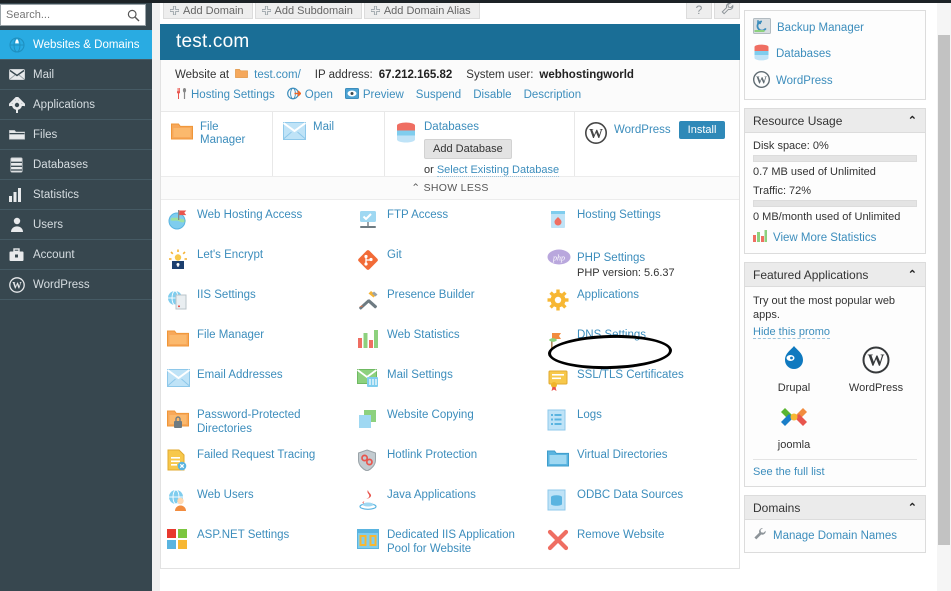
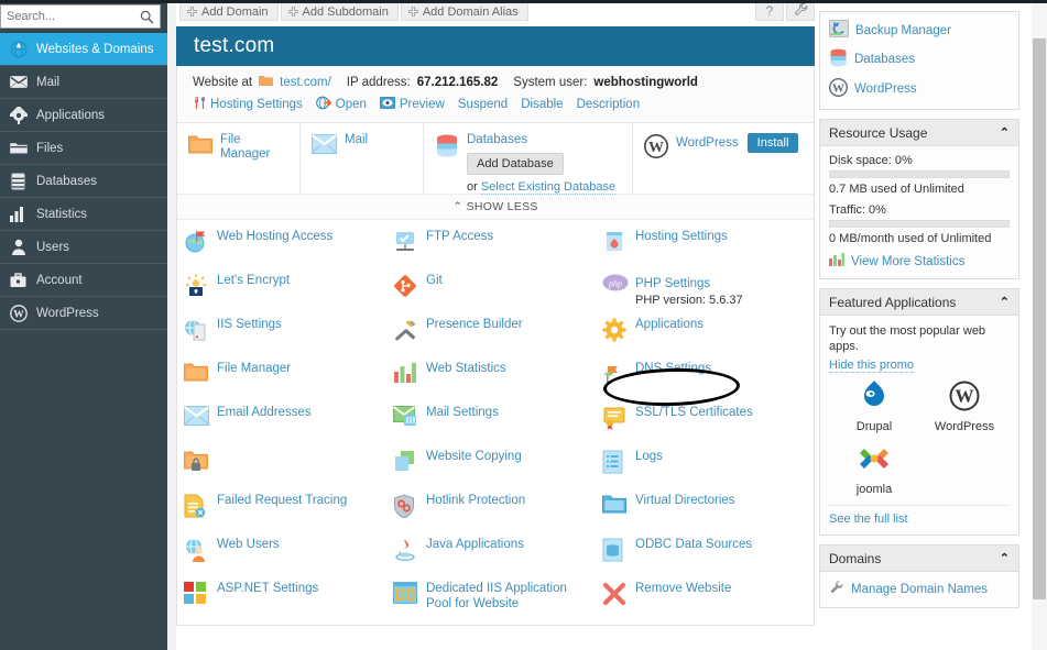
  Search...
  Websites & Domains
  Mail
  Applications
  Files
  Databases
  Statistics
  Users
  Account
  W
  WordPress
  Add Domain
  Add Subdomain
  Add Domain Alias
  ?
  test.com
  Website at
  test.com/
  IP address:
  67.212.165.82
  System user:
  webhostingworld
  Hosting Settings
  Open
  Preview
  Suspend
  Disable
  Description
  File Manager
  Mail
  Databases
  Add Database
  or Select Existing Database
  W
  WordPress
  Install
  ⌃ SHOW LESS
  Web Hosting Access
  FTP Access
  Hosting Settings
  Let's Encrypt
  Git
  php
  PHP Settings
  PHP version: 5.6.37
  IIS Settings
  Presence Builder
  Applications
  File Manager
  Web Statistics
  DNS Settings
  Email Addresses
  Mail Settings
  SSL/TLS Certificates
- Password-Protected Directories
  Website Copying
  Logs
  Failed Request Tracing
  Hotlink Protection
  Virtual Directories
  Web Users
  Java Applications
  ODBC Data Sources
  ASP.NET Settings
  Dedicated IIS Application Pool for Website
  Remove Website
  Backup Manager
  Databases
  W
  WordPress
  Resource Usage
  ⌃
  Disk space: 0%
  0.7 MB used of Unlimited
- Traffic: 72%
+ Traffic: 0%
  0 MB/month used of Unlimited
  View More Statistics
  Featured Applications
  ⌃
  Try out the most popular web apps.
  Hide this promo
  Drupal
  W
  WordPress
  joomla
  See the full list
  Domains
  ⌃
  Manage Domain Names
